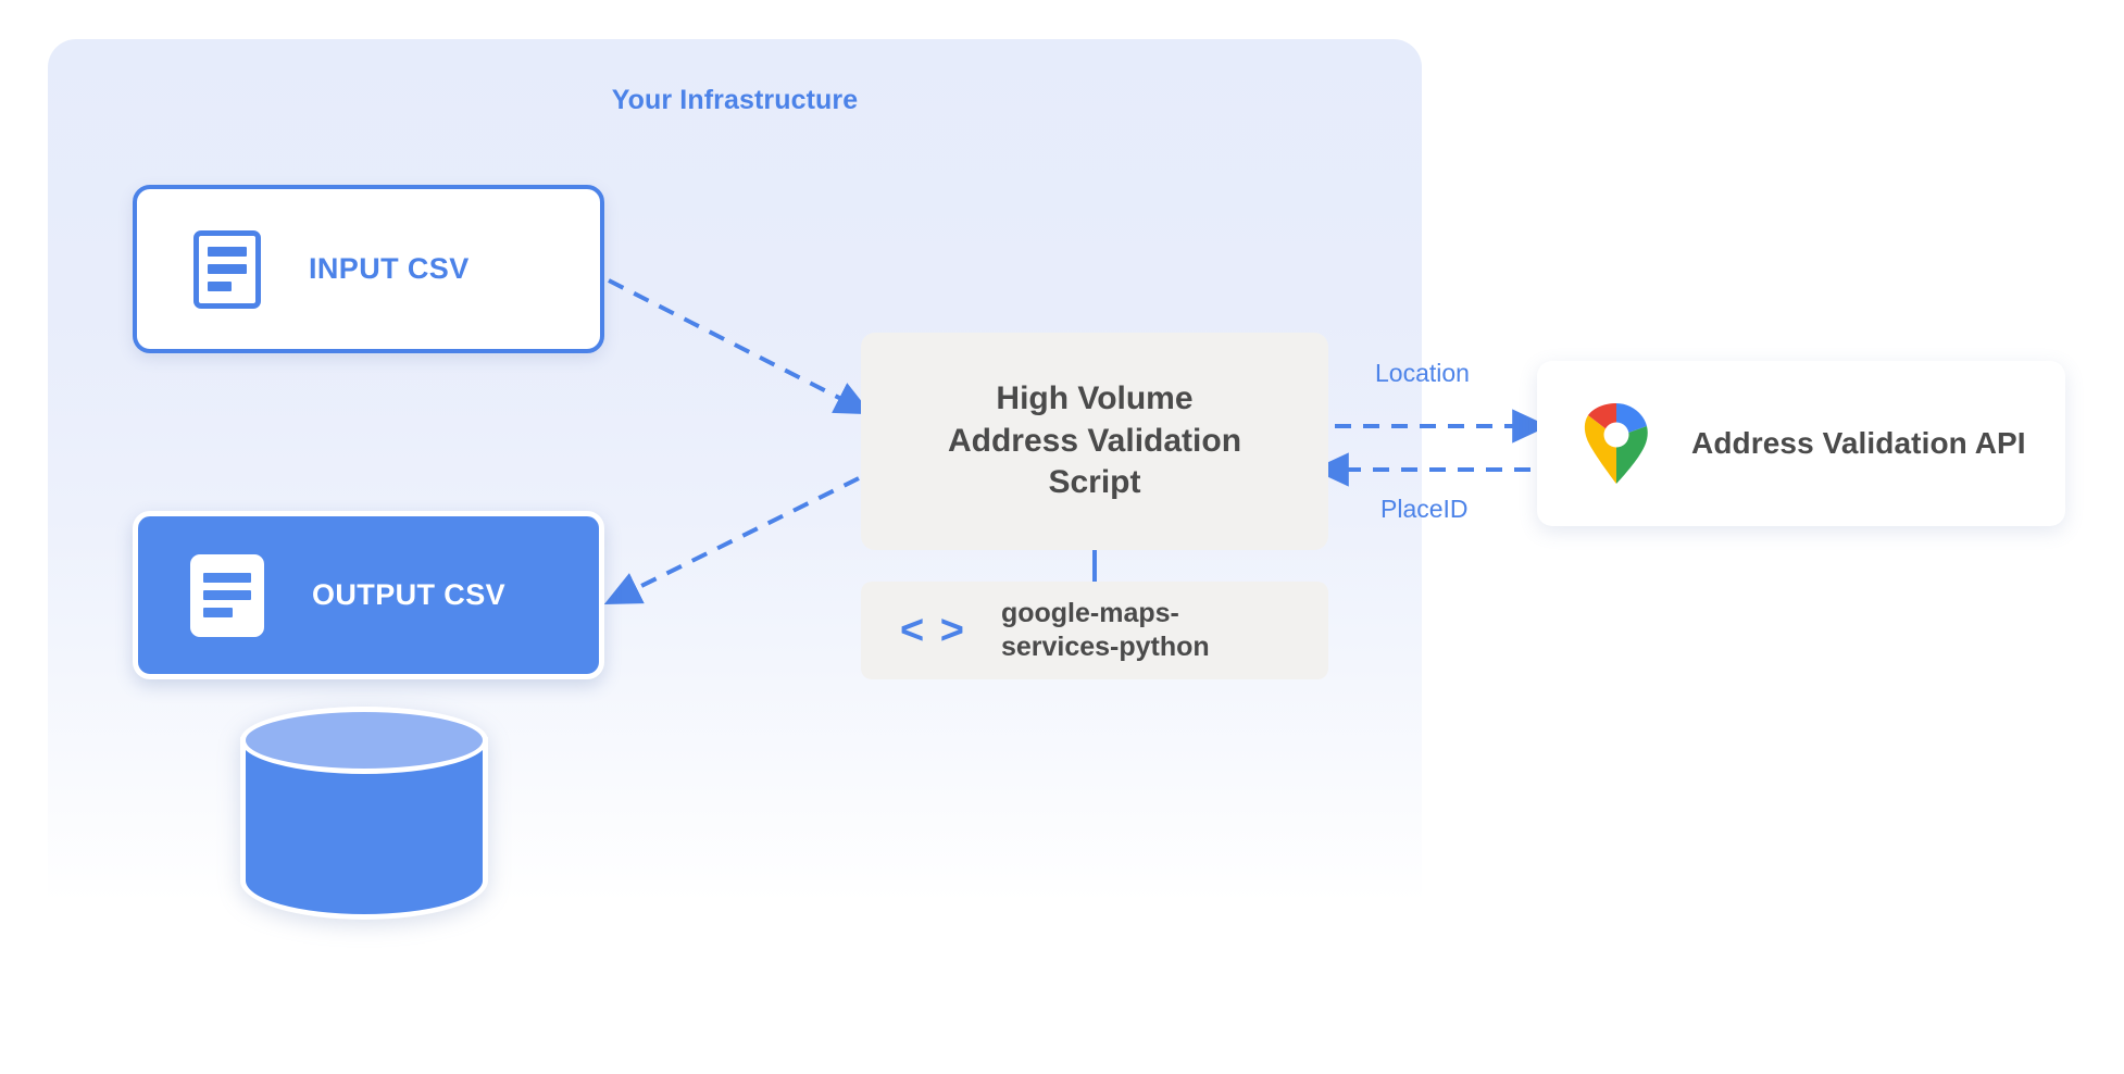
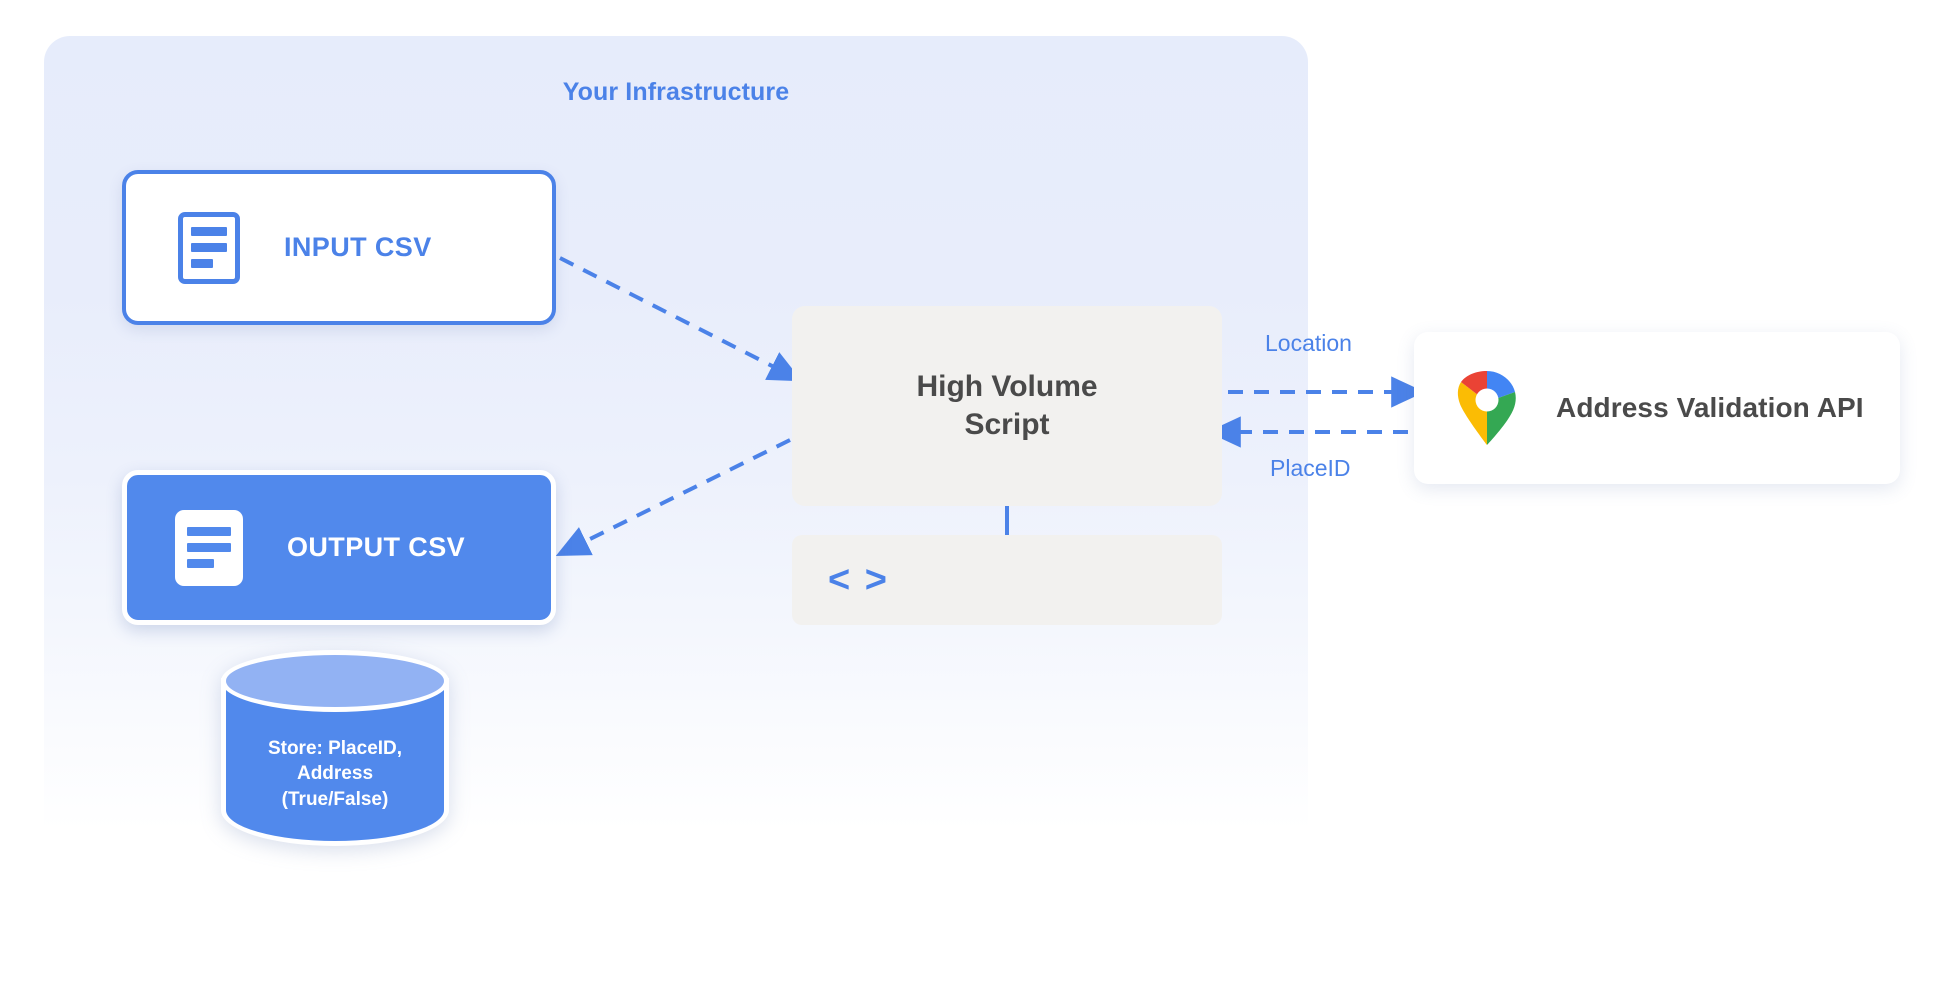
  Your Infrastructure
  INPUT CSV
  OUTPUT CSV
+ Store: PlaceID,
+ Address
+ (True/False)
  High Volume
- Address Validation
  Script
  < >
- google-maps-
- services-python
  Address Validation API
  Location
  PlaceID
